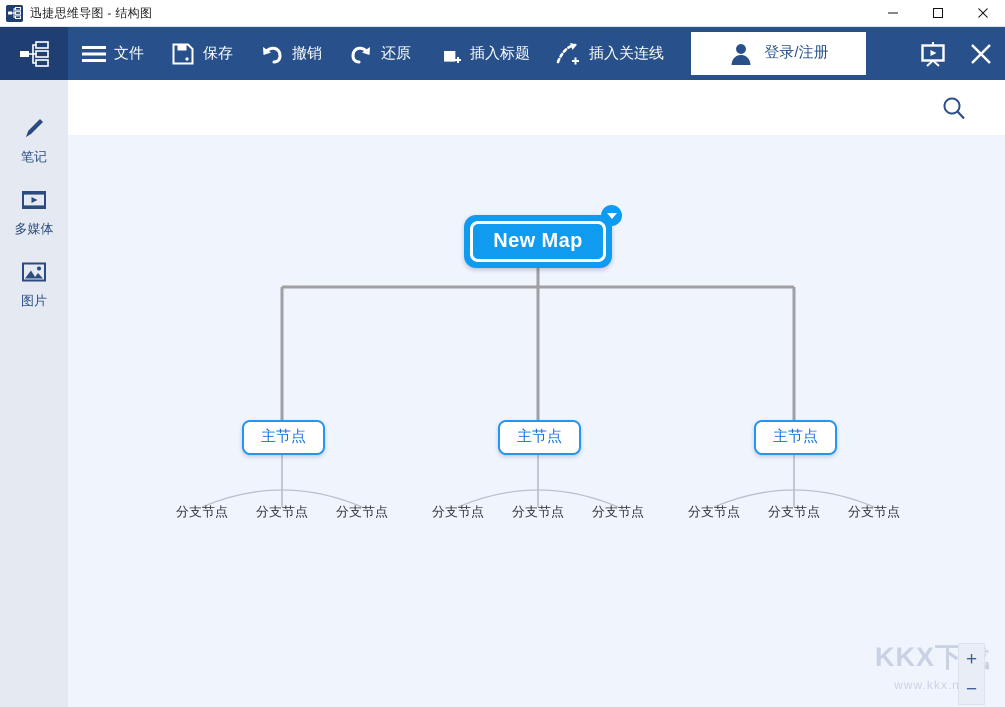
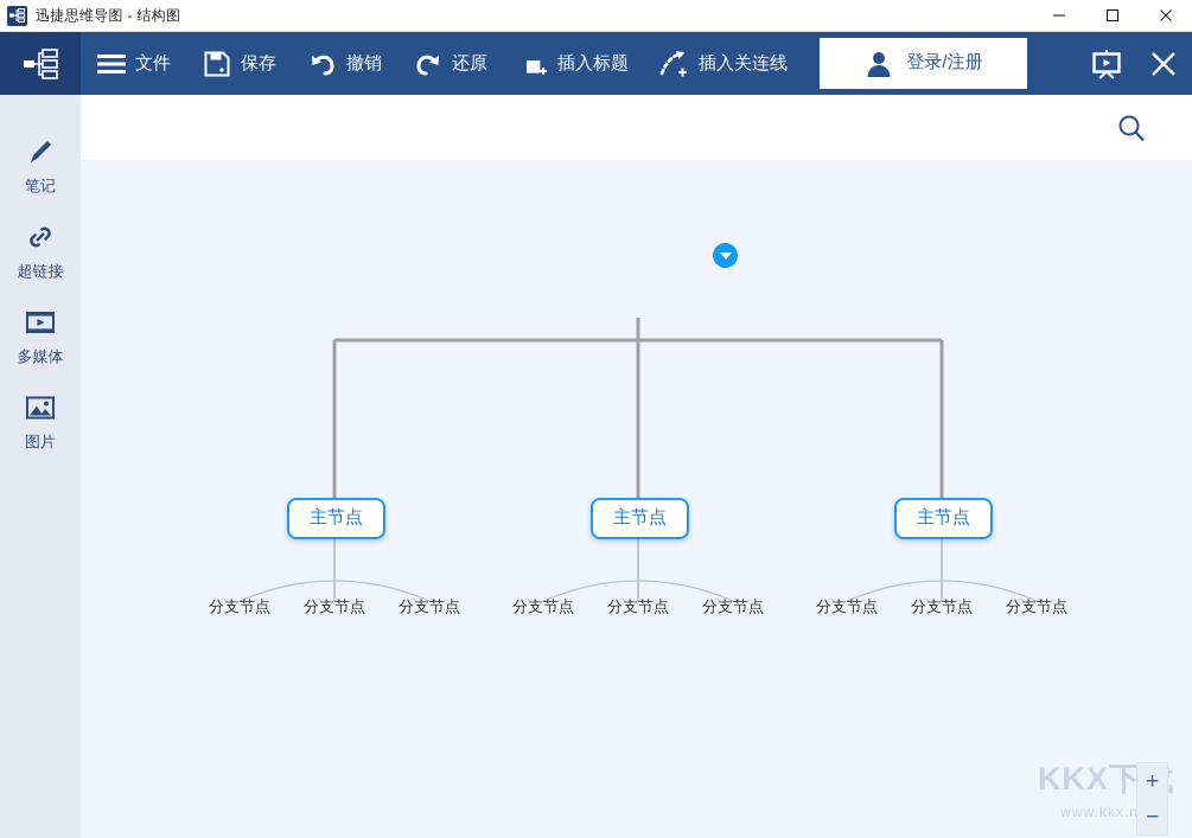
  迅捷思维导图 - 结构图
  文件
  保存
  撤销
  还原
  插入标题
  插入关连线
  登录/注册
  笔记
+ 超链接
  多媒体
  图片
- New Map
  主节点
  主节点
  主节点
  分支节点
  分支节点
  分支节点
  分支节点
  分支节点
  分支节点
  分支节点
  分支节点
  分支节点
  KKX下
  www.kkx.n
  +
  −
